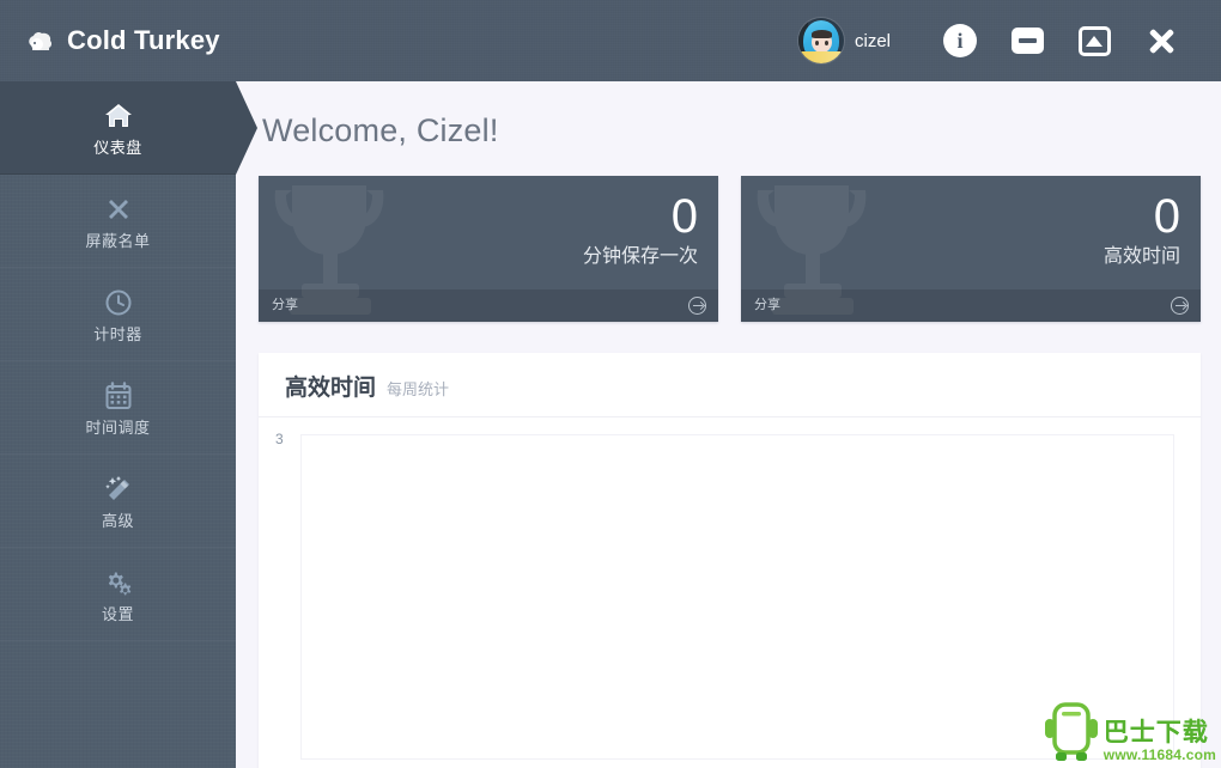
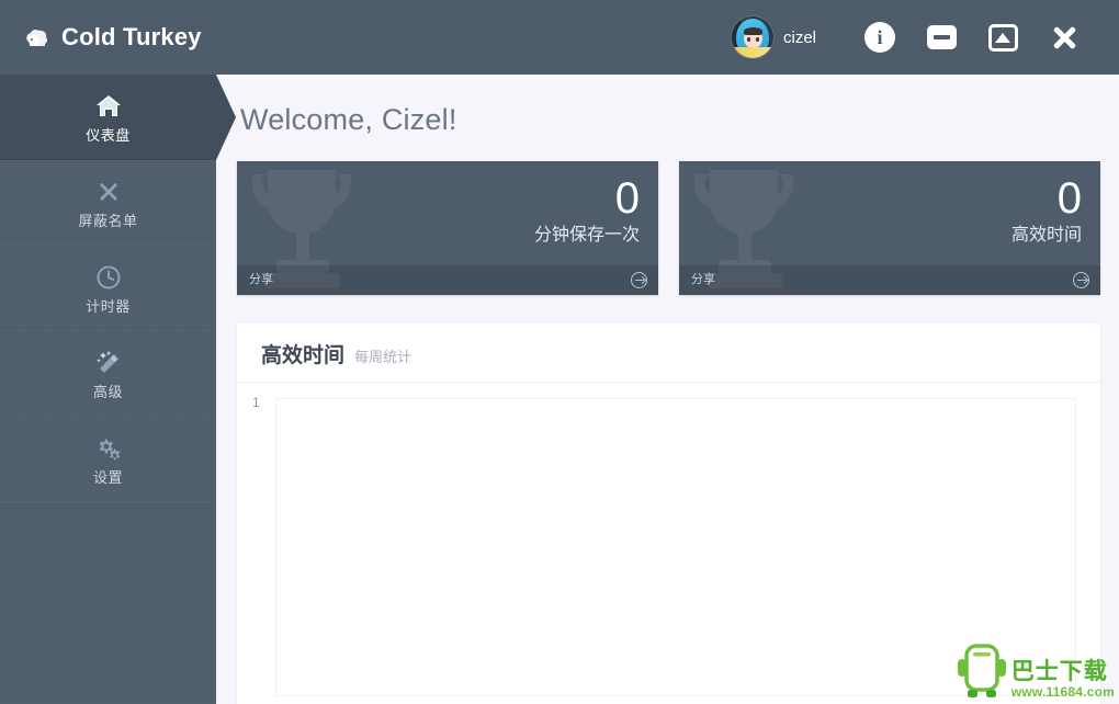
  Cold Turkey
  cizel
  i
  仪表盘
  屏蔽名单
  计时器
- 时间调度
  高级
  设置
  Welcome, Cizel!
  0
  分钟保存一次
  分享
  0
  高效时间
  分享
  高效时间
  每周统计
- 3
+ 1
  巴士下载
  www.11684.com
